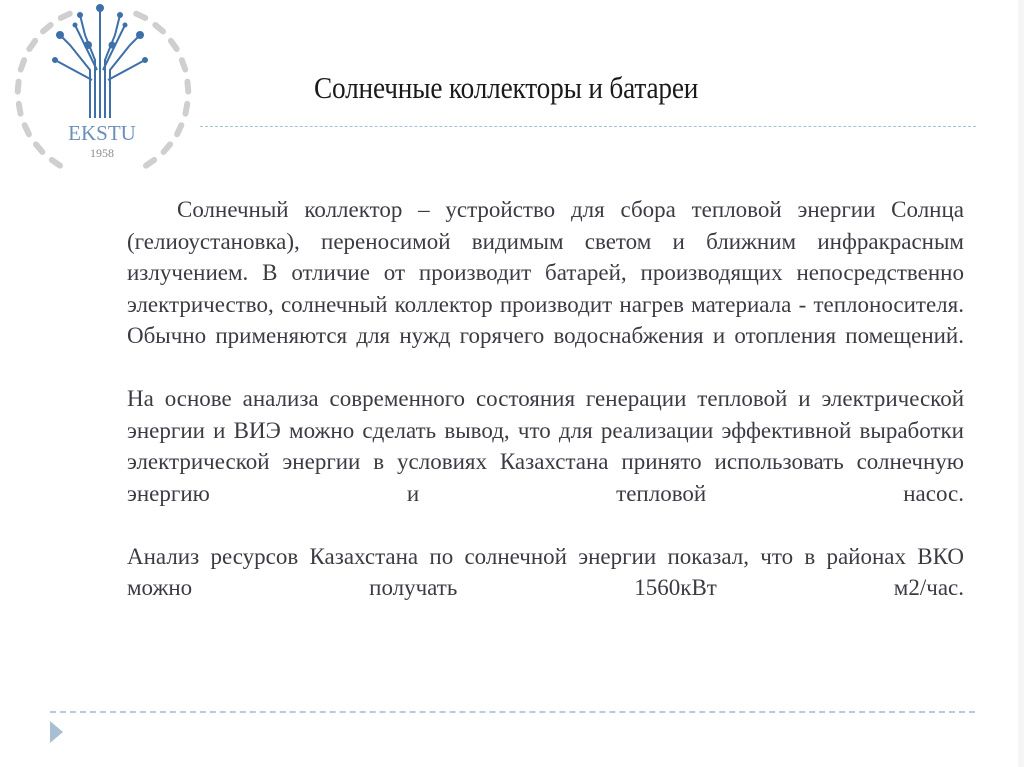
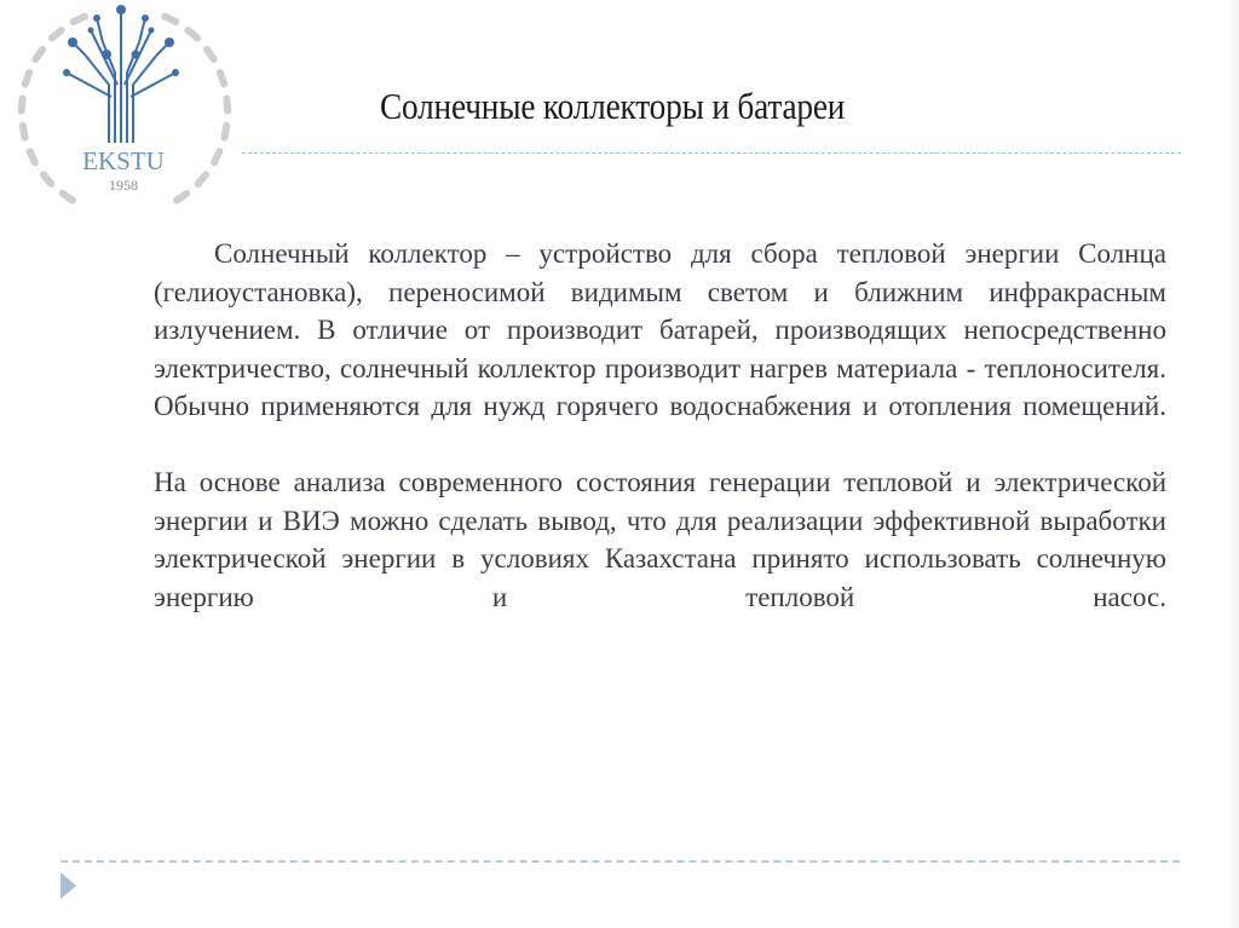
  EKSTU
  1958
  Солнечные коллекторы и батареи
  Солнечный коллектор – устройство для сбора тепловой энергии Солнца (гелиоустановка), переносимой видимым светом и ближним инфракрасным излучением. В отличие от производит батарей, производящих непосредственно электричество, солнечный коллектор производит нагрев материала - теплоносителя. Обычно применяются для нужд горячего водоснабжения и отопления помещений.
  На основе анализа современного состояния генерации тепловой и электрической энергии и ВИЭ можно сделать вывод, что для реализации эффективной выработки электрической энергии в условиях Казахстана принято использовать солнечную энергию и тепловой насос.
- Анализ ресурсов Казахстана по солнечной энергии показал, что в районах ВКО можно получать 1560кВт м2/час.
